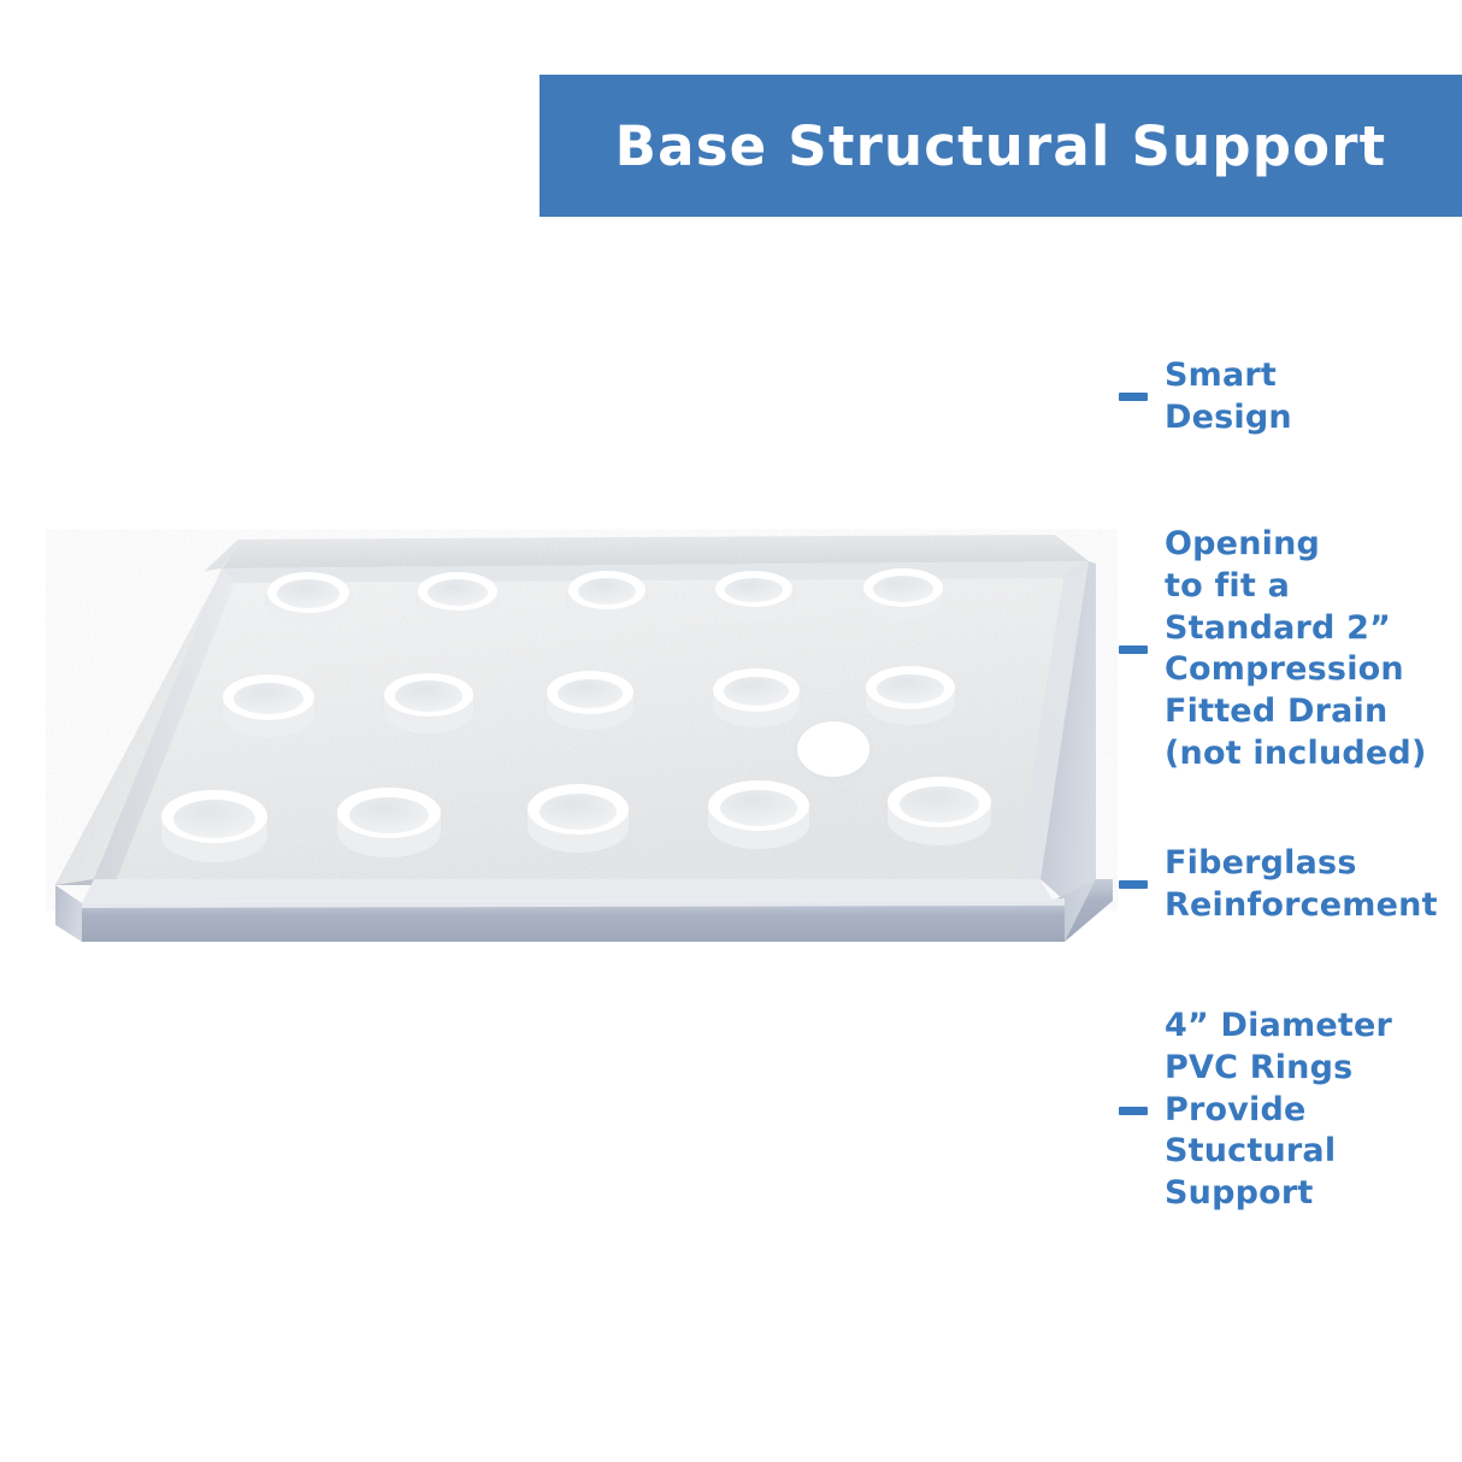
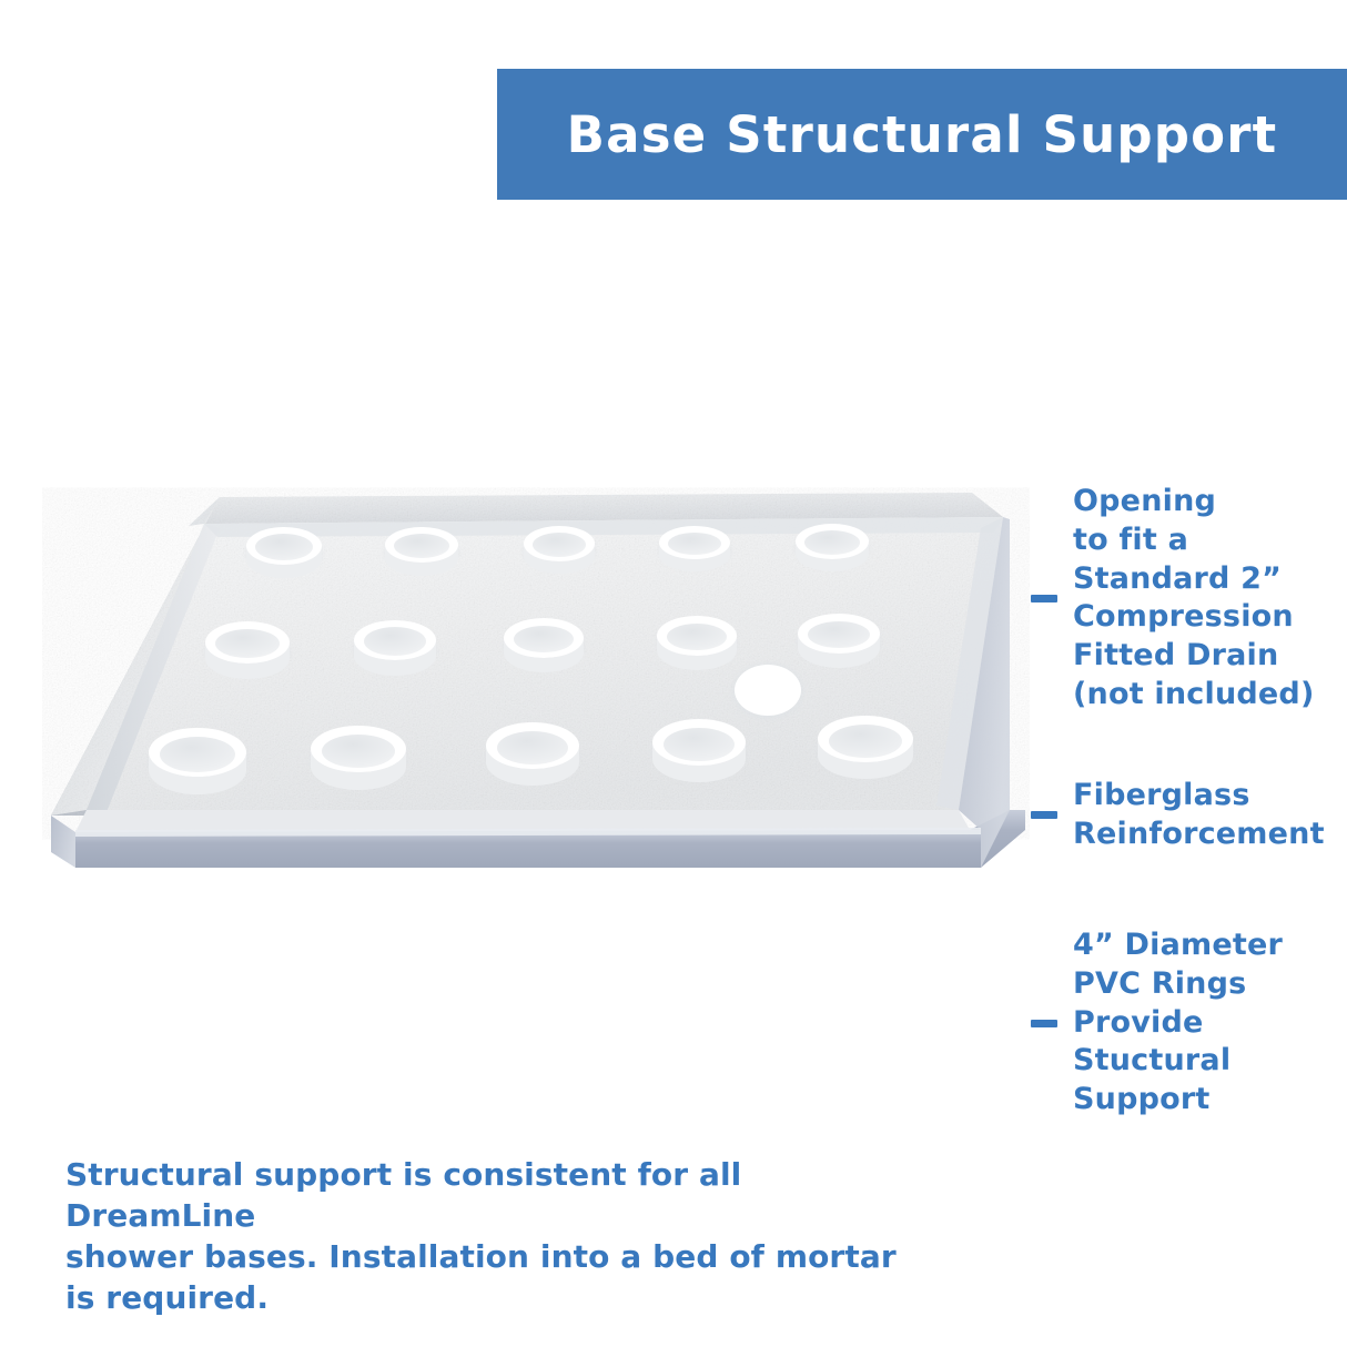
  Base Structural Support
- Smart
- Design
  Opening
  to fit a
  Standard 2”
  Compression
  Fitted Drain
  (not included)
  Fiberglass
  Reinforcement
  4” Diameter
  PVC Rings
  Provide
  Stuctural
  Support
+ Structural support is consistent for all DreamLine
+ shower bases. Installation into a bed of mortar
+ is required.
